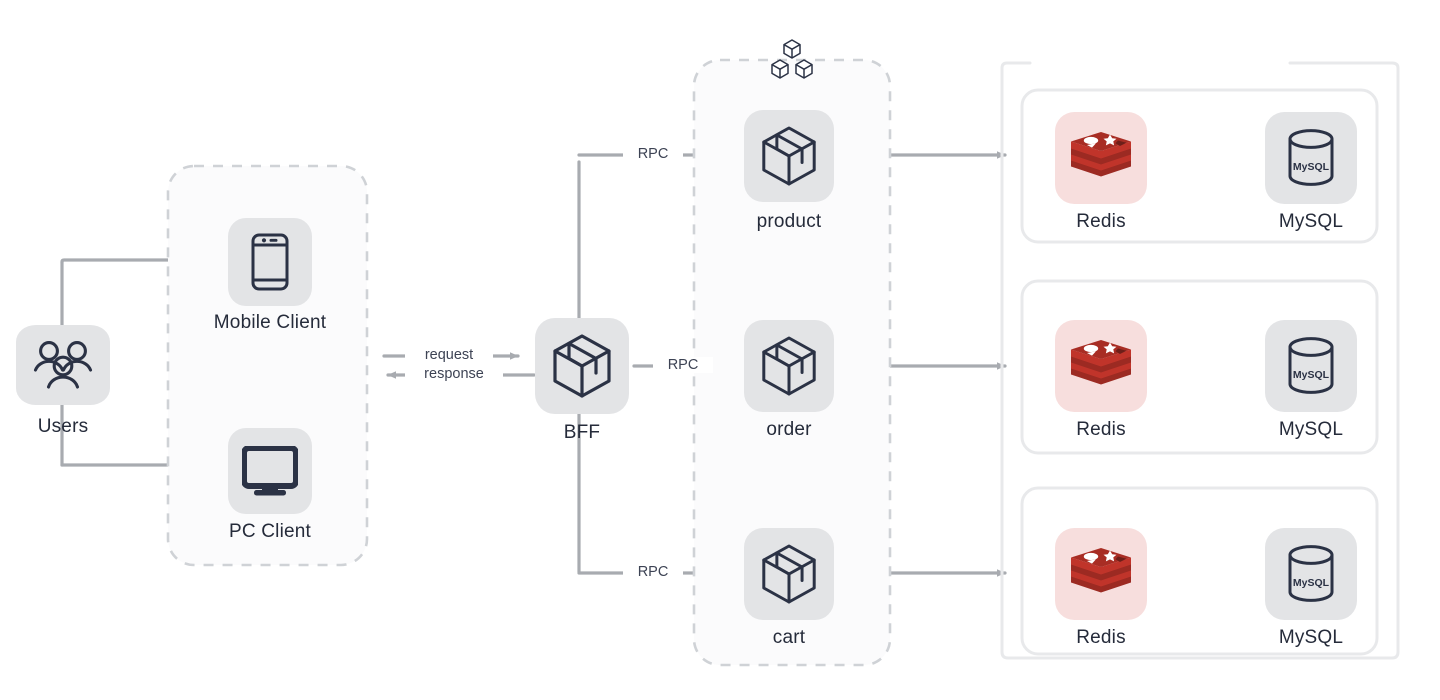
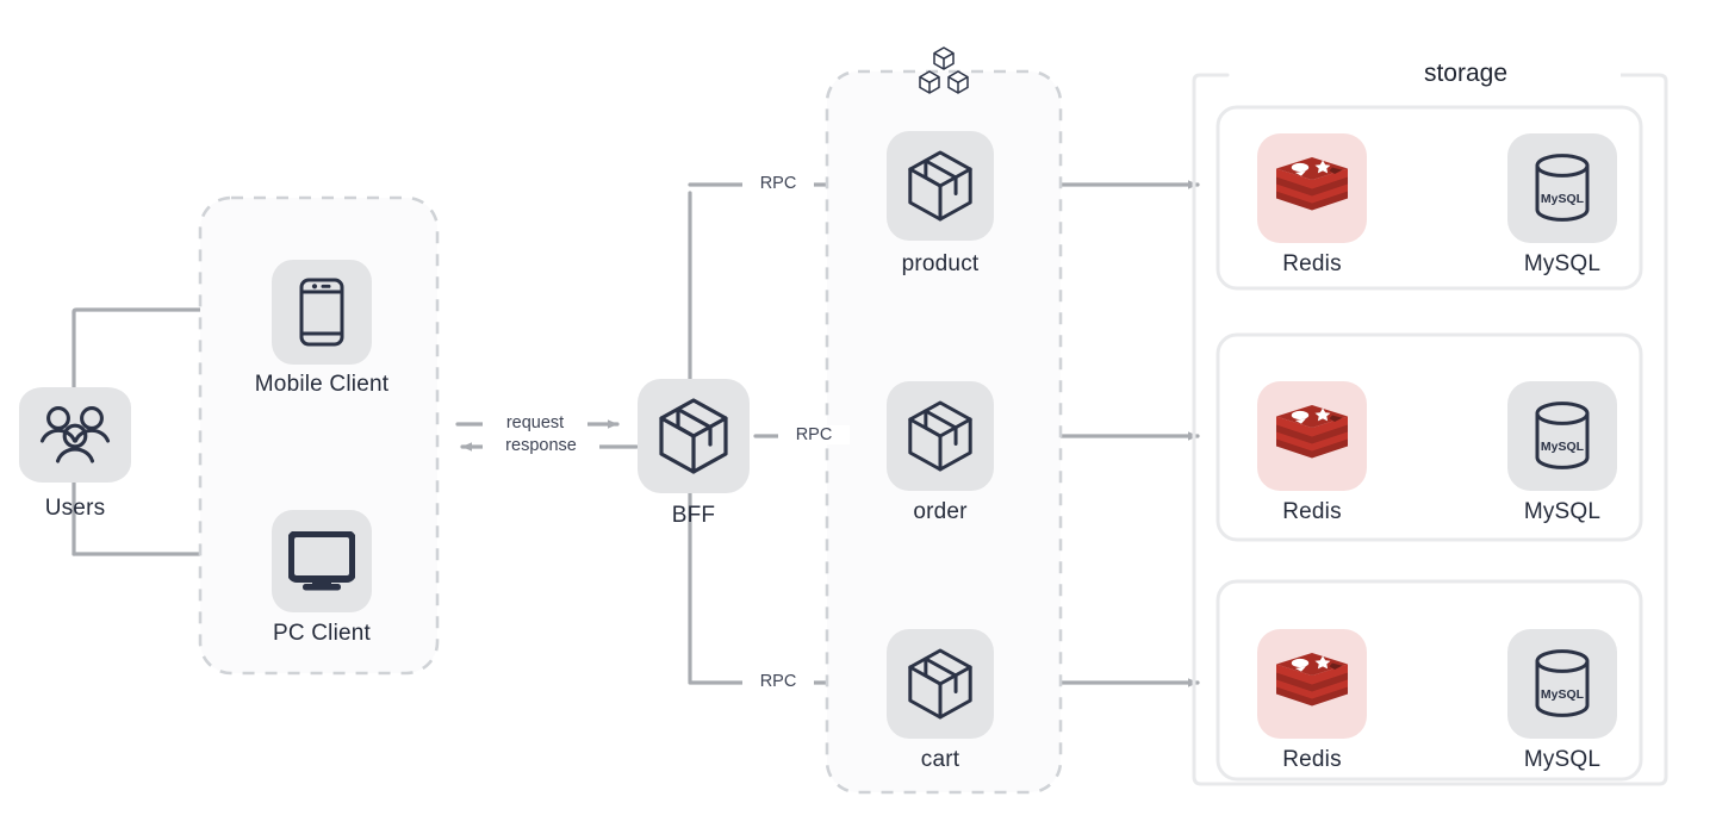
  Users
  Mobile Client
  PC Client
  BFF
  product
  order
  cart
+ storage
  Redis
  MySQL
  MySQL
  Redis
  MySQL
  MySQL
  Redis
  MySQL
  MySQL
  request
  response
  RPC
  RPC
  RPC
